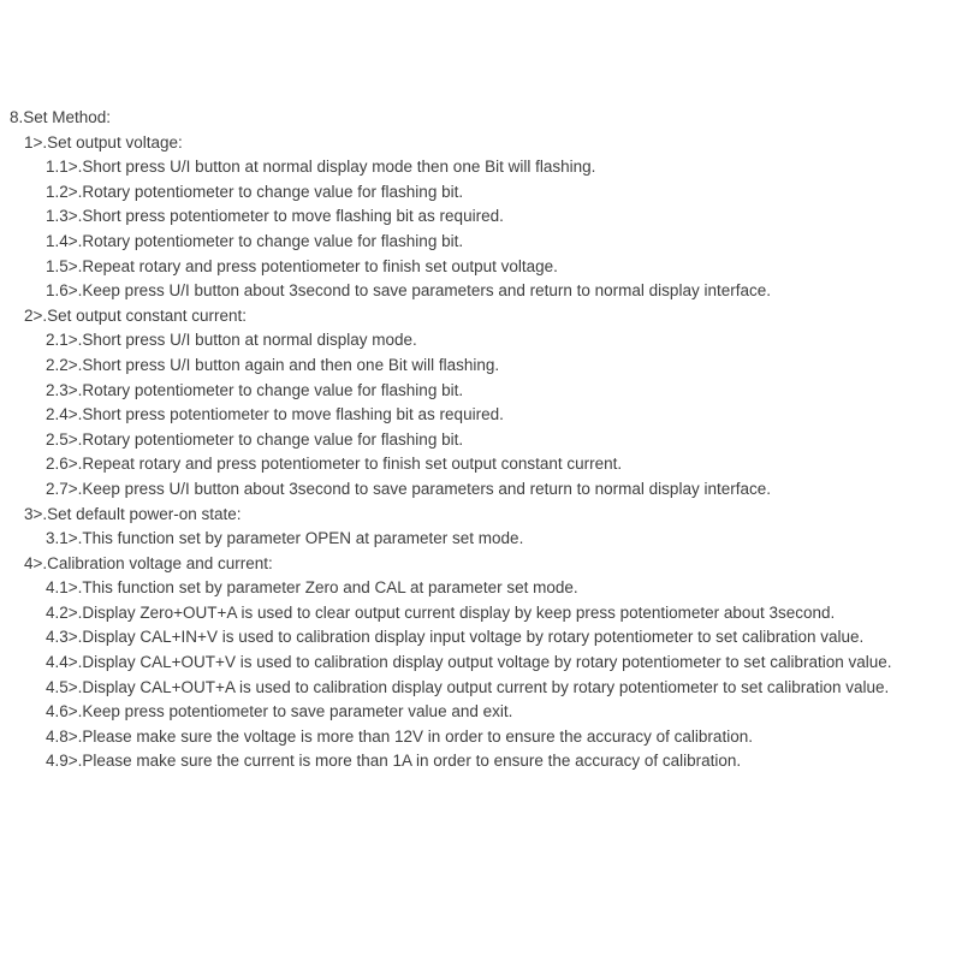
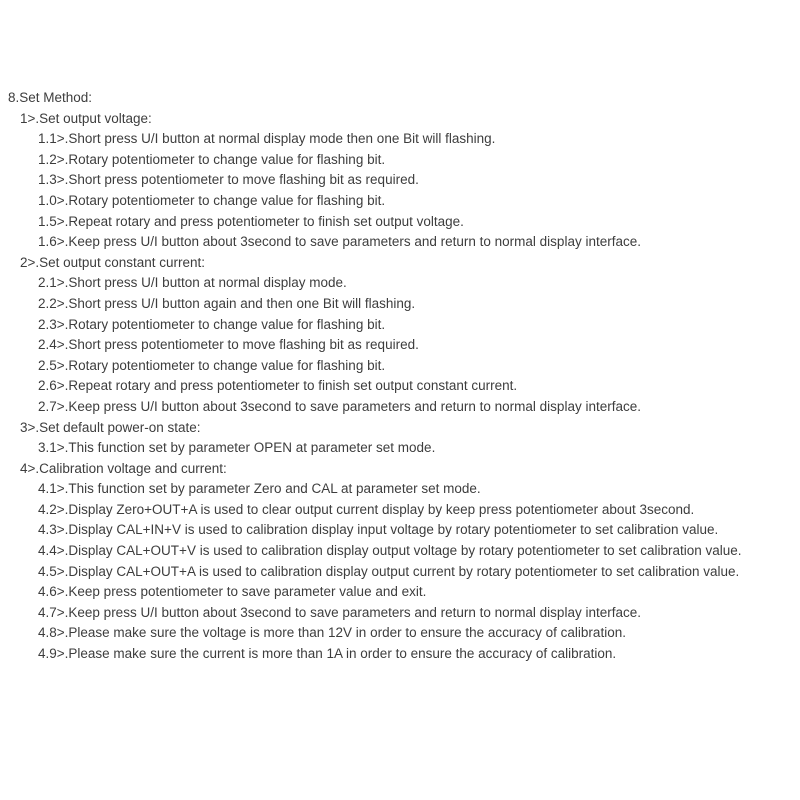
  8.Set Method:
  1>.Set output voltage:
  1.1>.Short press U/I button at normal display mode then one Bit will flashing.
  1.2>.Rotary potentiometer to change value for flashing bit.
  1.3>.Short press potentiometer to move flashing bit as required.
- 1.4>.Rotary potentiometer to change value for flashing bit.
+ 1.0>.Rotary potentiometer to change value for flashing bit.
  1.5>.Repeat rotary and press potentiometer to finish set output voltage.
  1.6>.Keep press U/I button about 3second to save parameters and return to normal display interface.
  2>.Set output constant current:
  2.1>.Short press U/I button at normal display mode.
  2.2>.Short press U/I button again and then one Bit will flashing.
  2.3>.Rotary potentiometer to change value for flashing bit.
  2.4>.Short press potentiometer to move flashing bit as required.
  2.5>.Rotary potentiometer to change value for flashing bit.
  2.6>.Repeat rotary and press potentiometer to finish set output constant current.
  2.7>.Keep press U/I button about 3second to save parameters and return to normal display interface.
  3>.Set default power-on state:
  3.1>.This function set by parameter OPEN at parameter set mode.
  4>.Calibration voltage and current:
  4.1>.This function set by parameter Zero and CAL at parameter set mode.
  4.2>.Display Zero+OUT+A is used to clear output current display by keep press potentiometer about 3second.
  4.3>.Display CAL+IN+V is used to calibration display input voltage by rotary potentiometer to set calibration value.
  4.4>.Display CAL+OUT+V is used to calibration display output voltage by rotary potentiometer to set calibration value.
  4.5>.Display CAL+OUT+A is used to calibration display output current by rotary potentiometer to set calibration value.
  4.6>.Keep press potentiometer to save parameter value and exit.
+ 4.7>.Keep press U/I button about 3second to save parameters and return to normal display interface.
  4.8>.Please make sure the voltage is more than 12V in order to ensure the accuracy of calibration.
  4.9>.Please make sure the current is more than 1A in order to ensure the accuracy of calibration.
